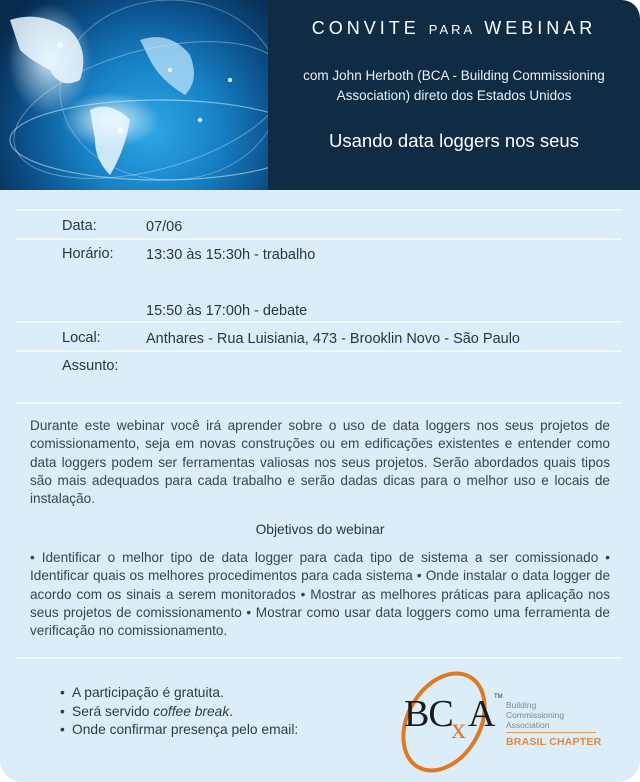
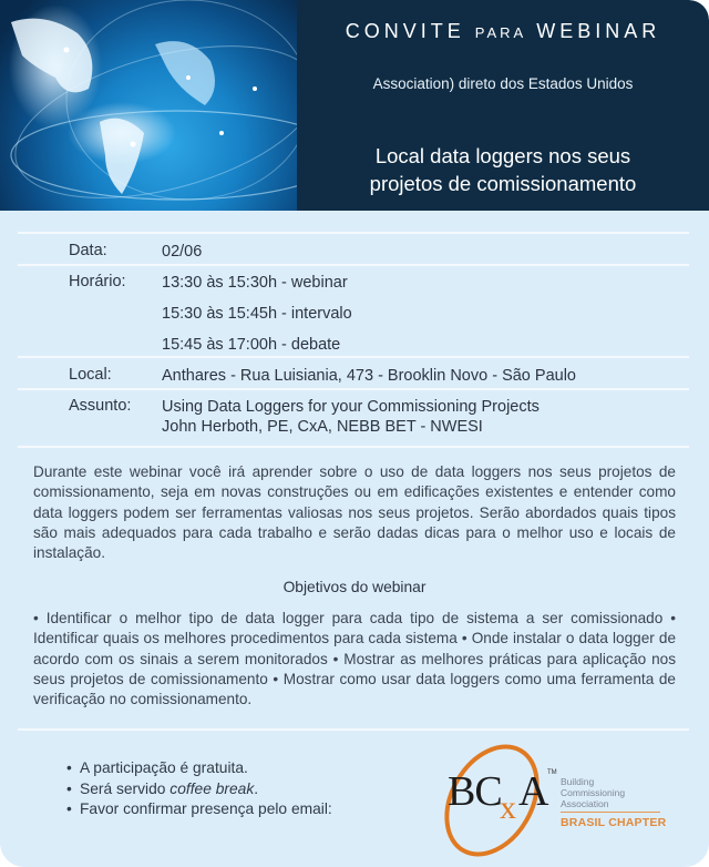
  CONVITE PARA WEBINAR
- com John Herboth (BCA - Building Commissioning
  Association) direto dos Estados Unidos
- Usando data loggers nos seus
+ Local data loggers nos seus
+ projetos de comissionamento
  Data:
- 07/06
+ 02/06
  Horário:
- 13:30 às 15:30h - trabalho
+ 13:30 às 15:30h - webinar
+ 15:30 às 15:45h - intervalo
- 15:50 às 17:00h - debate
+ 15:45 às 17:00h - debate
  Local:
  Anthares - Rua Luisiania, 473 - Brooklin Novo - São Paulo
  Assunto:
+ Using Data Loggers for your Commissioning Projects
+ John Herboth, PE, CxA, NEBB BET - NWESI
  Durante este webinar você irá aprender sobre o uso de data loggers nos seus projetos de comissionamento, seja em novas construções ou em edificações existentes e entender como data loggers podem ser ferramentas valiosas nos seus projetos. Serão abordados quais tipos são mais adequados para cada trabalho e serão dadas dicas para o melhor uso e locais de instalação.
  Objetivos do webinar
  • Identificar o melhor tipo de data logger para cada tipo de sistema a ser comissionado • Identificar quais os melhores procedimentos para cada sistema • Onde instalar o data logger de acordo com os sinais a serem monitorados • Mostrar as melhores práticas para aplicação nos seus projetos de comissionamento • Mostrar como usar data loggers como uma ferramenta de verificação no comissionamento.
  • A participação é gratuita.
  • Será servido coffee break.
- • Onde confirmar presença pelo email:
+ • Favor confirmar presença pelo email:
  BC
  x
  A
  Building
  Commissioning
  Association
  BRASIL CHAPTER
